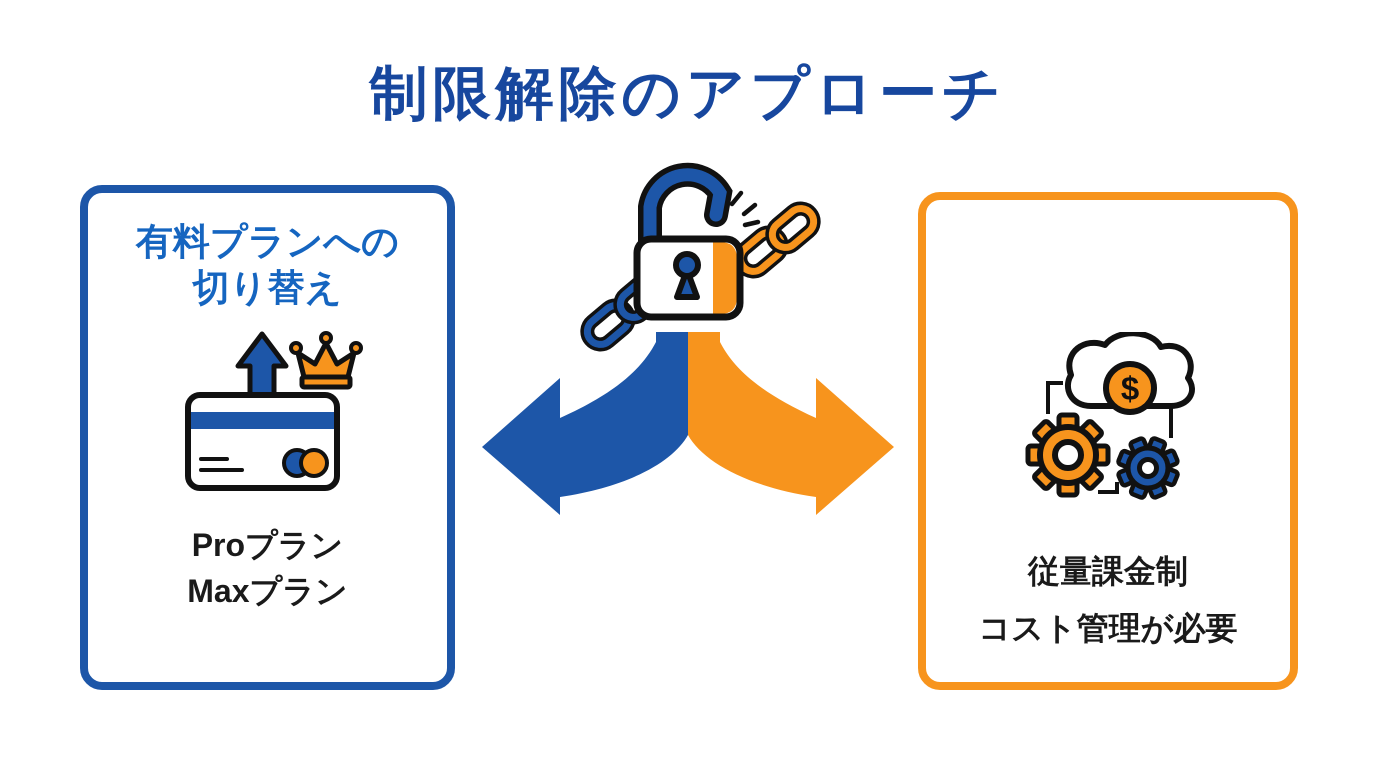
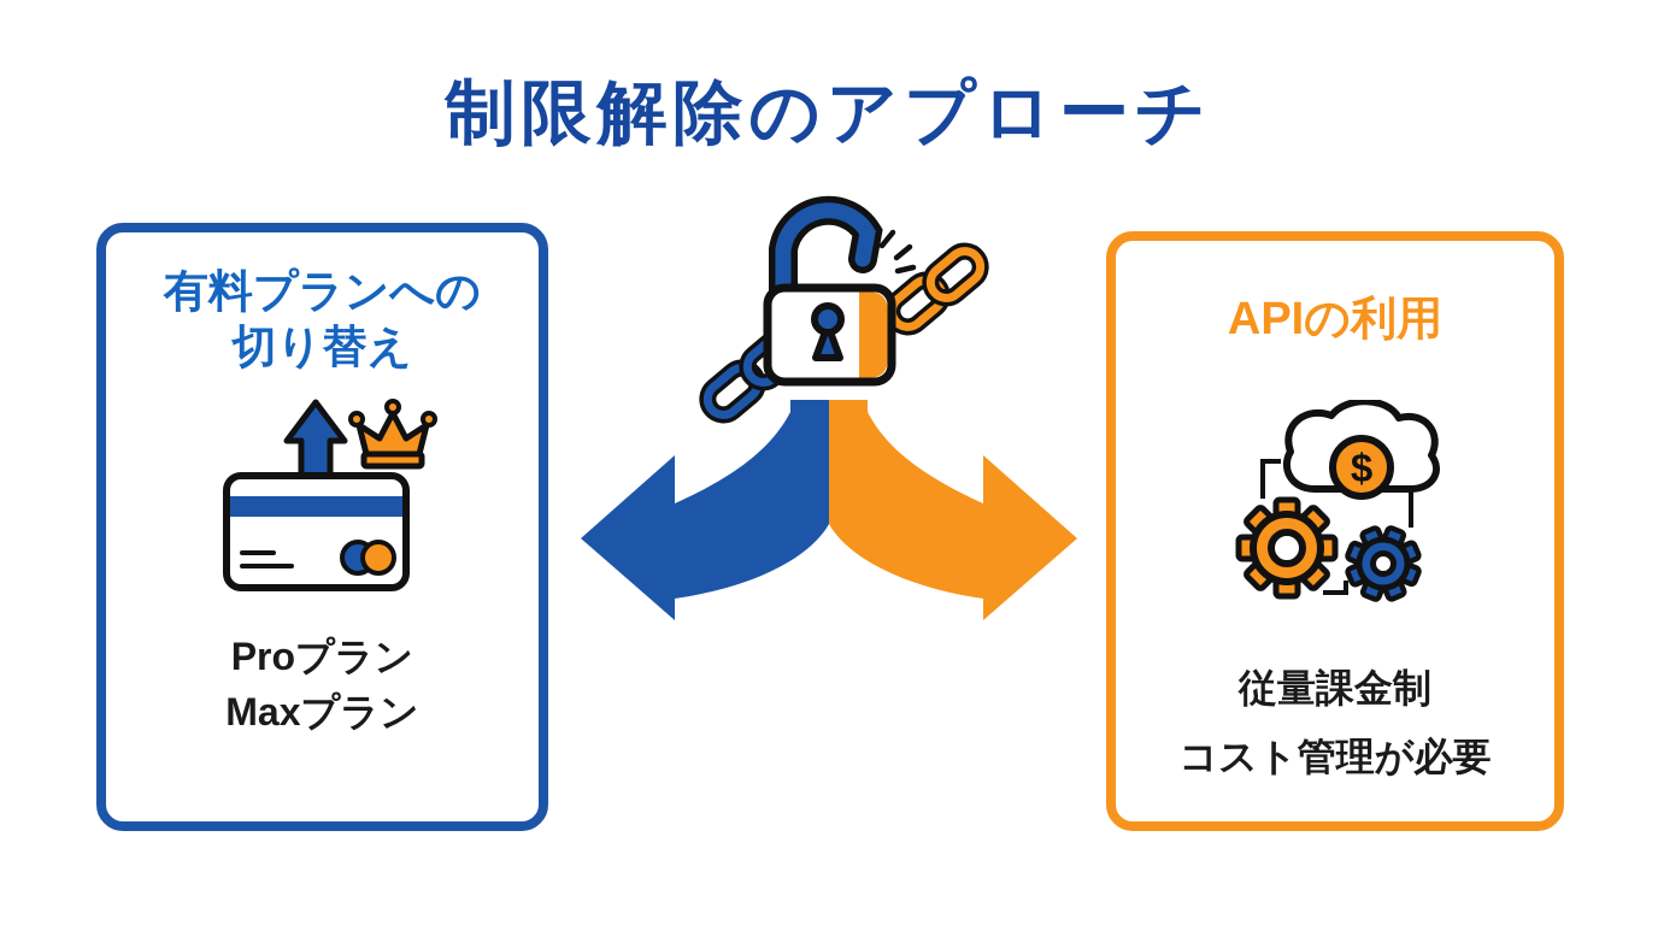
  制限解除のアプローチ
  有料プランへの
  切り替え
  Proプラン
  Maxプラン
+ APIの利用
  $
  従量課金制
  コスト管理が必要
